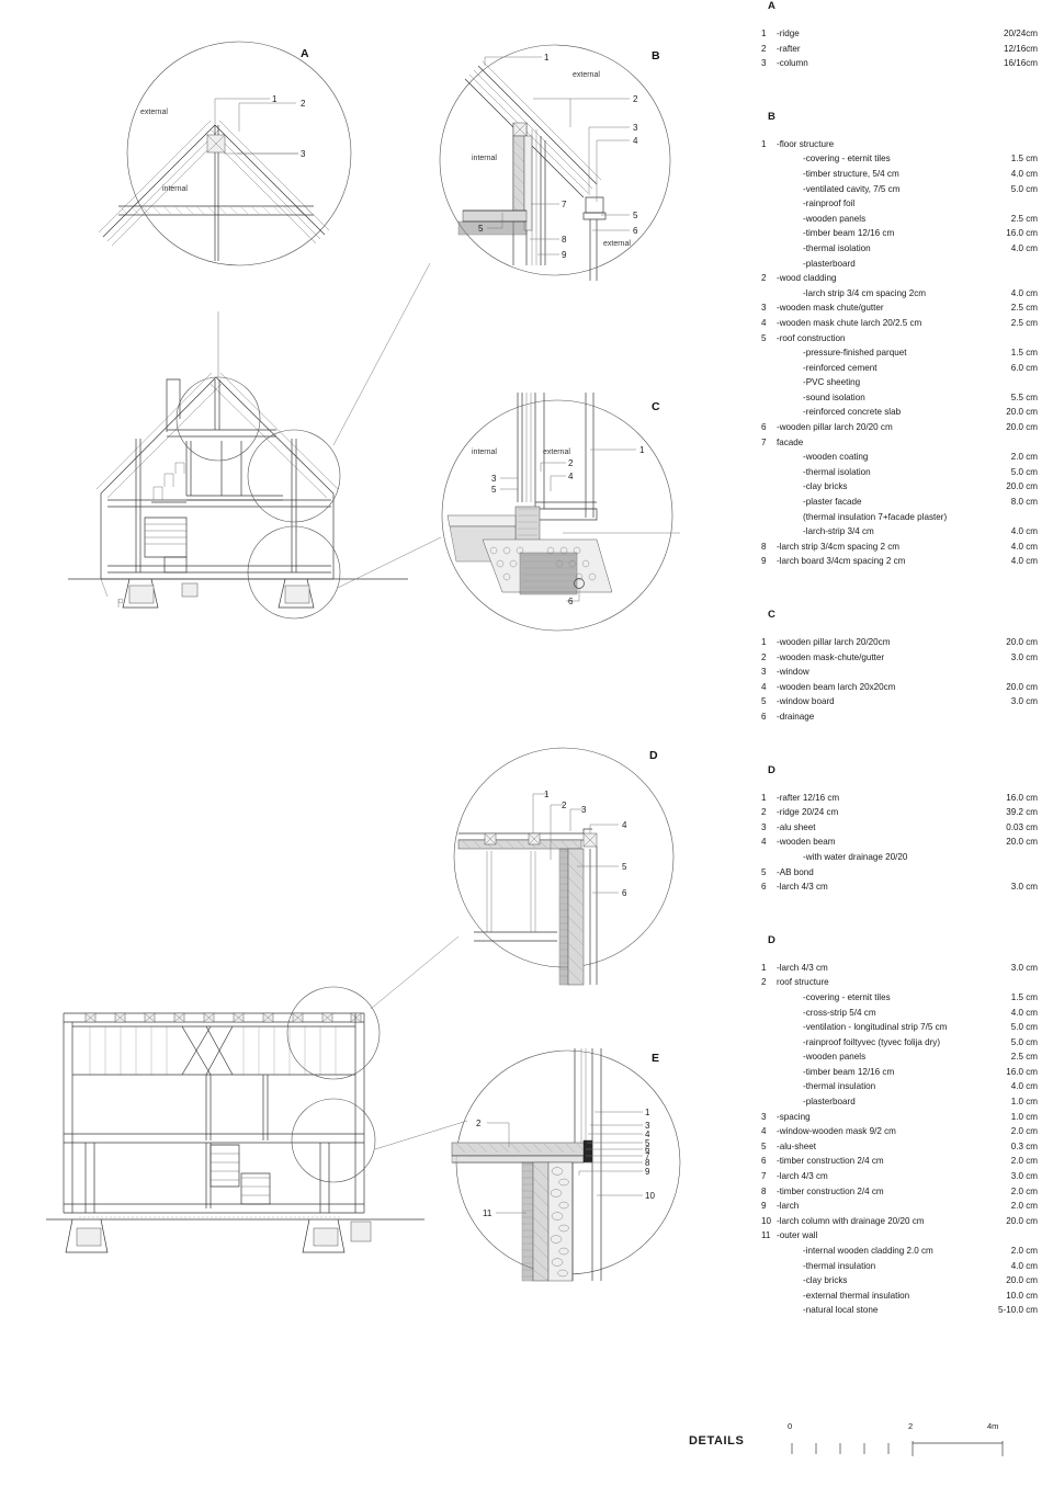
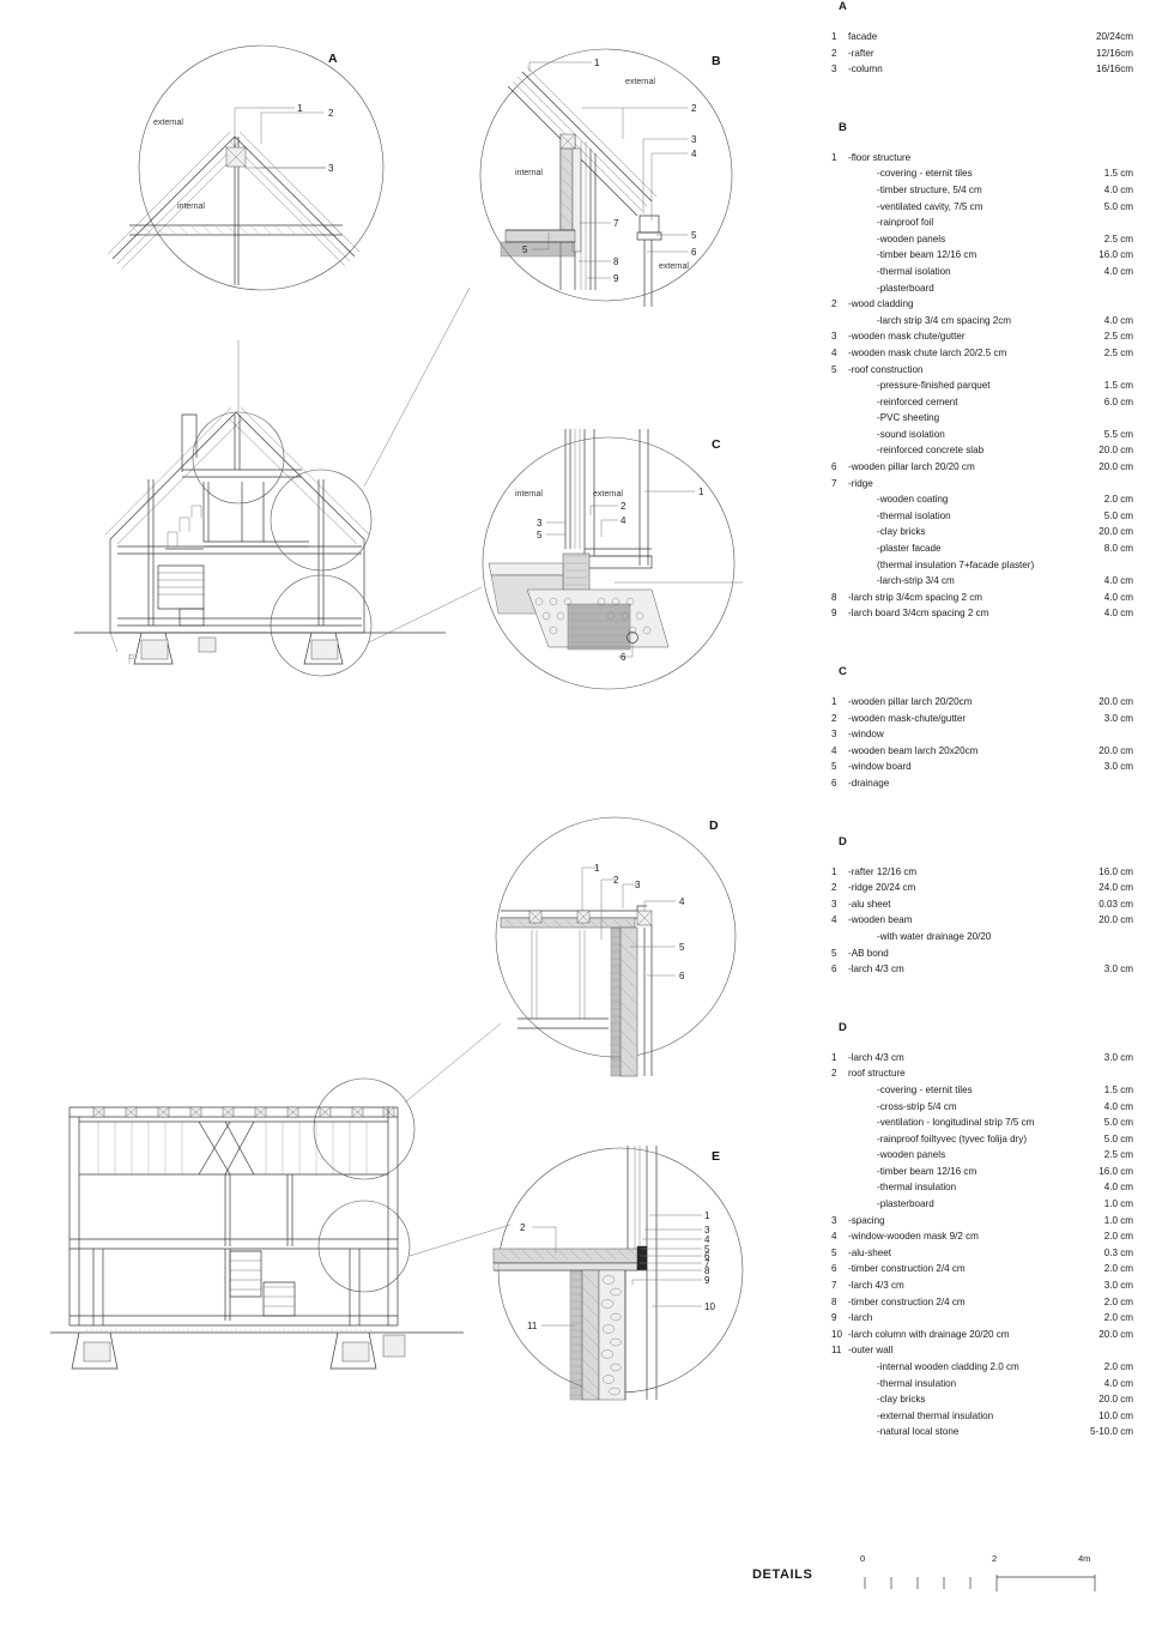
  A
  1
  2
  3
  B
  1
  2
  3
  4
  5
  6
  5
  7
  8
  9
  C
  1
  2
  3
  4
  5
  6
  D
  1
  2
  3
  4
  5
  6
  E
  1
  3
  4
  5
  6
  7
  8
  9
  10
  2
  11
  A
  1
- -ridge
+ facade
  20/24cm
  2
  -rafter
  12/16cm
  3
  -column
  16/16cm
  B
  1
  -floor structure
  -covering - eternit tiles
  1.5 cm
  -timber structure, 5/4 cm
  4.0 cm
  -ventilated cavity, 7/5 cm
  5.0 cm
  -rainproof foil
  -wooden panels
  2.5 cm
  -timber beam 12/16 cm
  16.0 cm
  -thermal isolation
  4.0 cm
  -plasterboard
  2
  -wood cladding
  -larch strip 3/4 cm spacing 2cm
  4.0 cm
  3
  -wooden mask chute/gutter
  2.5 cm
  4
  -wooden mask chute larch 20/2.5 cm
  2.5 cm
  5
  -roof construction
  -pressure-finished parquet
  1.5 cm
  -reinforced cement
  6.0 cm
  -PVC sheeting
  -sound isolation
  5.5 cm
  -reinforced concrete slab
  20.0 cm
  6
  -wooden pillar larch 20/20 cm
  20.0 cm
  7
- facade
+ -ridge
  -wooden coating
  2.0 cm
  -thermal isolation
  5.0 cm
  -clay bricks
  20.0 cm
  -plaster facade
  8.0 cm
  (thermal insulation 7+facade plaster)
  -larch-strip 3/4 cm
  4.0 cm
  8
  -larch strip 3/4cm spacing 2 cm
  4.0 cm
  9
  -larch board 3/4cm spacing 2 cm
  4.0 cm
  C
  1
  -wooden pillar larch 20/20cm
  20.0 cm
  2
  -wooden mask-chute/gutter
  3.0 cm
  3
  -window
  4
  -wooden beam larch 20x20cm
  20.0 cm
  5
  -window board
  3.0 cm
  6
  -drainage
  D
  1
  -rafter 12/16 cm
  16.0 cm
  2
  -ridge 20/24 cm
- 39.2 cm
+ 24.0 cm
  3
  -alu sheet
  0.03 cm
  4
  -wooden beam
  20.0 cm
  -with water drainage 20/20
  5
  -AB bond
  6
  -larch 4/3 cm
  3.0 cm
  D
  1
  -larch 4/3 cm
  3.0 cm
  2
  roof structure
  -covering - eternit tiles
  1.5 cm
  -cross-strip 5/4 cm
  4.0 cm
  -ventilation - longitudinal strip 7/5 cm
  5.0 cm
  -rainproof foiltyvec (tyvec folija dry)
  5.0 cm
  -wooden panels
  2.5 cm
  -timber beam 12/16 cm
  16.0 cm
  -thermal insulation
  4.0 cm
  -plasterboard
  1.0 cm
  3
  -spacing
  1.0 cm
  4
  -window-wooden mask 9/2 cm
  2.0 cm
  5
  -alu-sheet
  0.3 cm
  6
  -timber construction 2/4 cm
  2.0 cm
  7
  -larch 4/3 cm
  3.0 cm
  8
  -timber construction 2/4 cm
  2.0 cm
  9
  -larch
  2.0 cm
  10
  -larch column with drainage 20/20 cm
  20.0 cm
  11
  -outer wall
  -internal wooden cladding 2.0 cm
  2.0 cm
  -thermal insulation
  4.0 cm
  -clay bricks
  20.0 cm
  -external thermal insulation
  10.0 cm
  -natural local stone
  5-10.0 cm
  DETAILS
  0
  2
  4m
